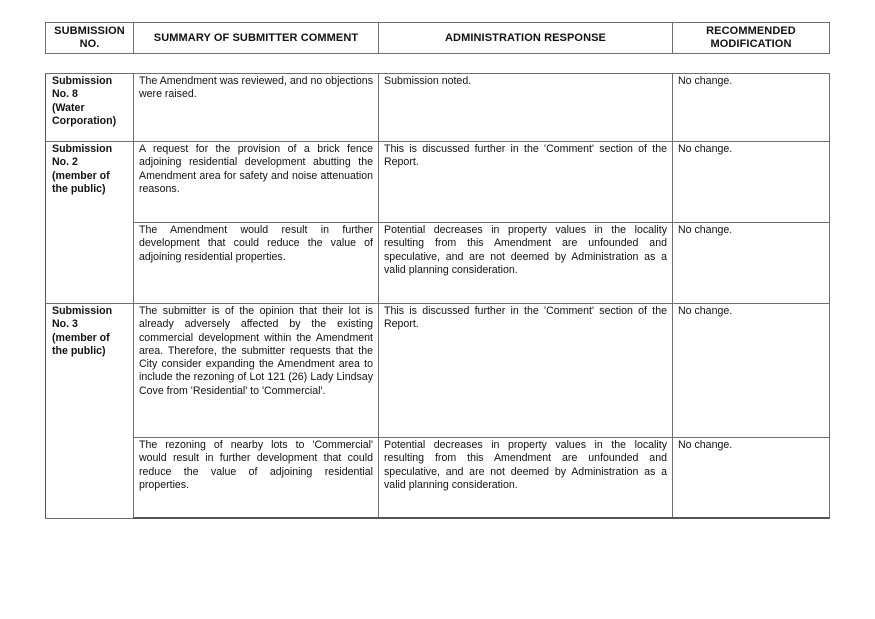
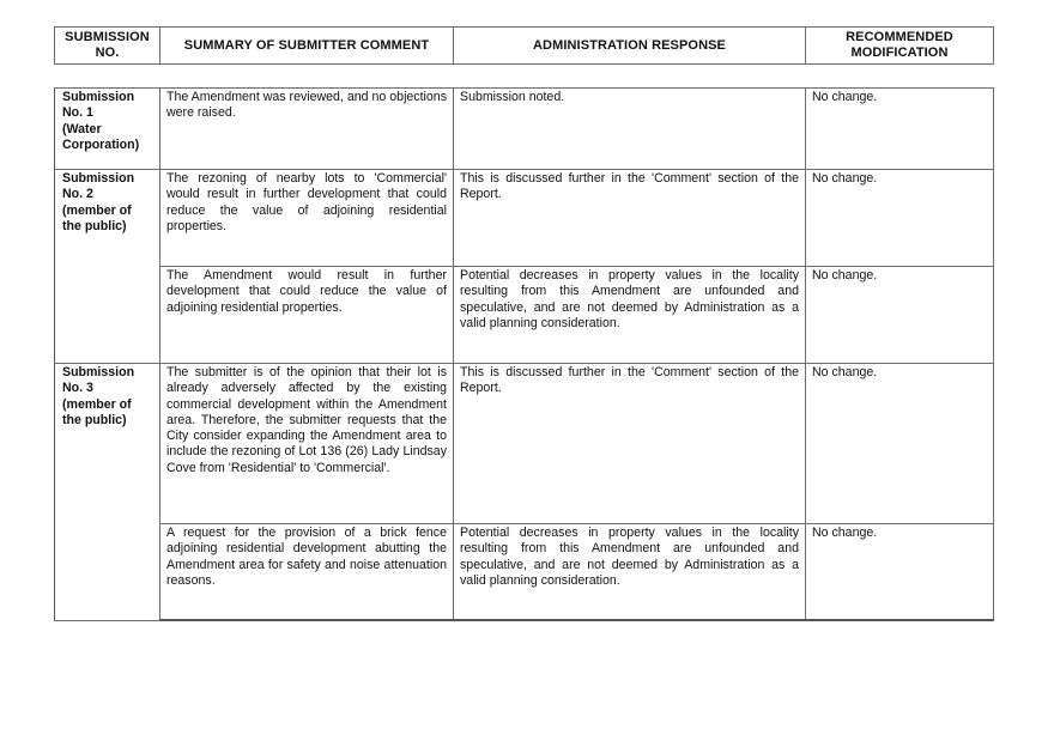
  SUBMISSION NO.	SUMMARY OF SUBMITTER COMMENT	ADMINISTRATION RESPONSE	RECOMMENDED MODIFICATION
- Submission No. 8 (Water Corporation)	The Amendment was reviewed, and no objections were raised.	Submission noted.	No change.
+ Submission No. 1 (Water Corporation)	The Amendment was reviewed, and no objections were raised.	Submission noted.	No change.
- Submission No. 2 (member of the public)	A request for the provision of a brick fence adjoining residential development abutting the Amendment area for safety and noise attenuation reasons.	This is discussed further in the 'Comment' section of the Report.	No change.
+ Submission No. 2 (member of the public)	The rezoning of nearby lots to 'Commercial' would result in further development that could reduce the value of adjoining residential properties.	This is discussed further in the 'Comment' section of the Report.	No change.
  The Amendment would result in further development that could reduce the value of adjoining residential properties.	Potential decreases in property values in the locality resulting from this Amendment are unfounded and speculative, and are not deemed by Administration as a valid planning consideration.	No change.
- Submission No. 3 (member of the public)	The submitter is of the opinion that their lot is already adversely affected by the existing commercial development within the Amendment area. Therefore, the submitter requests that the City consider expanding the Amendment area to include the rezoning of Lot 121 (26) Lady Lindsay Cove from 'Residential' to 'Commercial'.	This is discussed further in the 'Comment' section of the Report.	No change.
+ Submission No. 3 (member of the public)	The submitter is of the opinion that their lot is already adversely affected by the existing commercial development within the Amendment area. Therefore, the submitter requests that the City consider expanding the Amendment area to include the rezoning of Lot 136 (26) Lady Lindsay Cove from 'Residential' to 'Commercial'.	This is discussed further in the 'Comment' section of the Report.	No change.
- The rezoning of nearby lots to 'Commercial' would result in further development that could reduce the value of adjoining residential properties.	Potential decreases in property values in the locality resulting from this Amendment are unfounded and speculative, and are not deemed by Administration as a valid planning consideration.	No change.
+ A request for the provision of a brick fence adjoining residential development abutting the Amendment area for safety and noise attenuation reasons.	Potential decreases in property values in the locality resulting from this Amendment are unfounded and speculative, and are not deemed by Administration as a valid planning consideration.	No change.
